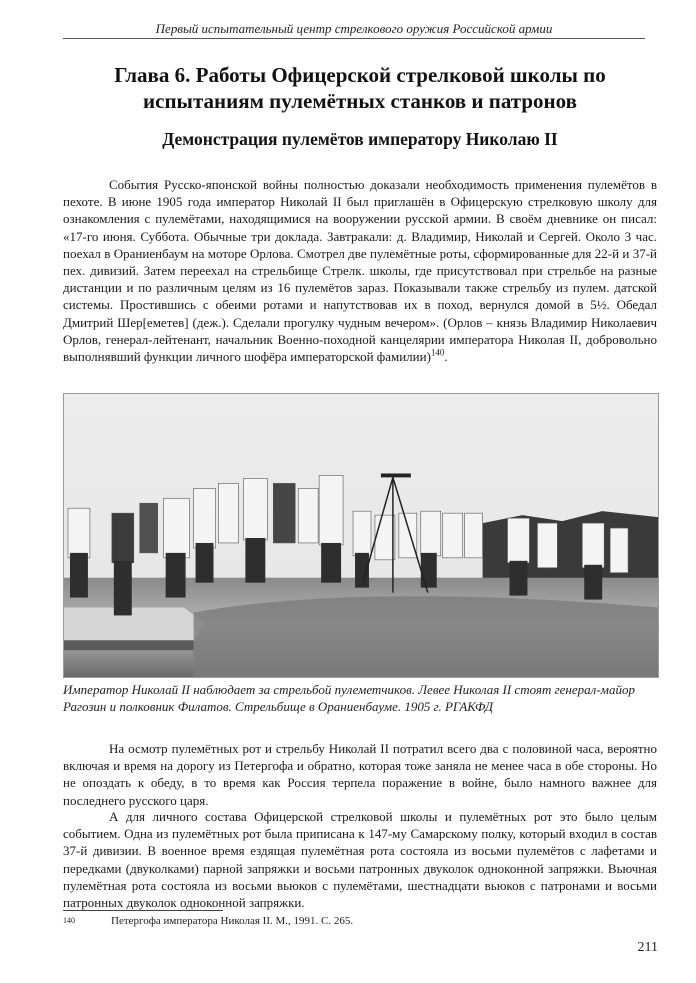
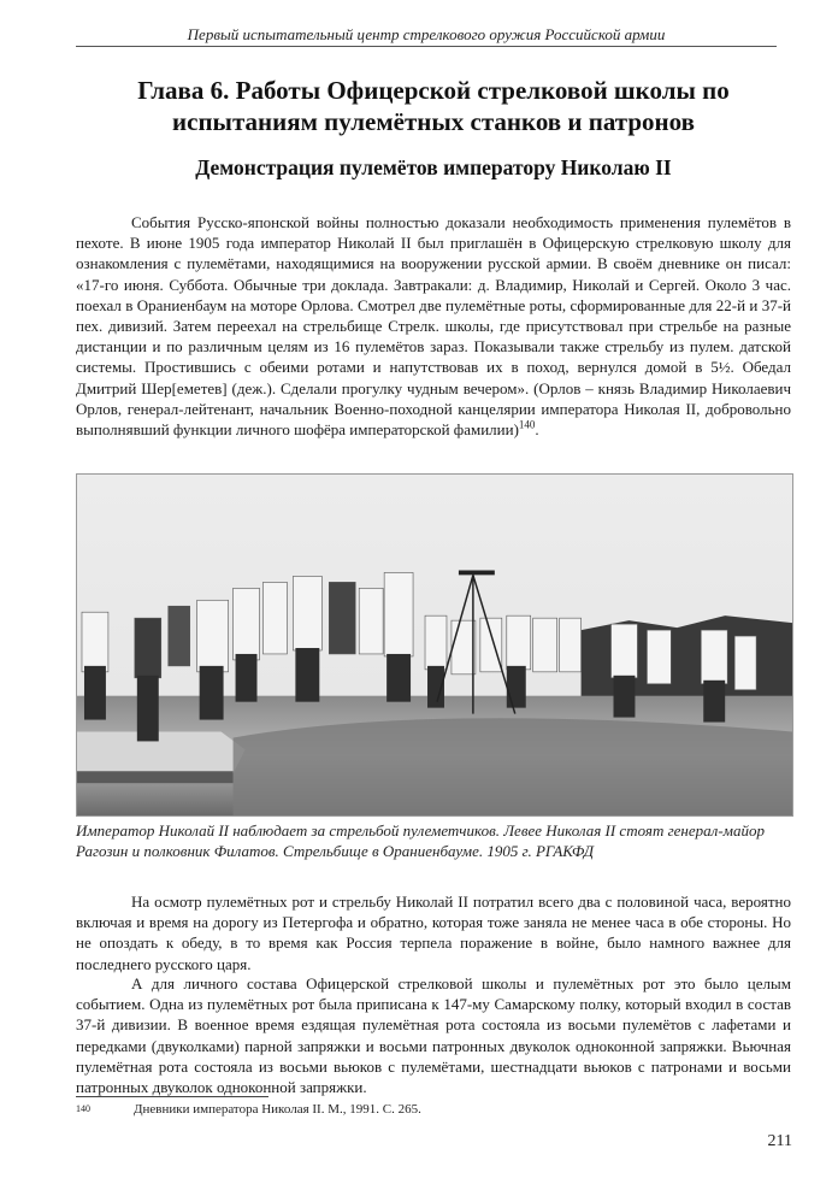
  Первый испытательный центр стрелкового оружия Российской армии
  Глава 6. Работы Офицерской стрелковой школы по испытаниям пулемётных станков и патронов
  Демонстрация пулемётов императору Николаю II
  События Русско-японской войны полностью доказали необходимость применения пулемётов в пехоте. В июне 1905 года император Николай II был приглашён в Офицерскую стрелковую школу для ознакомления с пулемётами, находящимися на вооружении русской армии. В своём дневнике он писал: «17-го июня. Суббота. Обычные три доклада. Завтракали: д. Владимир, Николай и Сергей. Около 3 час. поехал в Ораниенбаум на моторе Орлова. Смотрел две пулемётные роты, сформированные для 22-й и 37-й пех. дивизий. Затем переехал на стрельбище Стрелк. школы, где присутствовал при стрельбе на разные дистанции и по различным целям из 16 пулемётов зараз. Показывали также стрельбу из пулем. датской системы. Простившись с обеими ротами и напутствовав их в поход, вернулся домой в 5½. Обедал Дмитрий Шер[еметев] (деж.). Сделали прогулку чудным вечером». (Орлов – князь Владимир Николаевич Орлов, генерал-лейтенант, начальник Военно-походной канцелярии императора Николая II, добровольно выполнявший функции личного шофёра императорской фамилии)140.
  Император Николай II наблюдает за стрельбой пулеметчиков. Левее Николая II стоят генерал-майор Рагозин и полковник Филатов. Стрельбище в Ораниенбауме. 1905 г. РГАКФД
  На осмотр пулемётных рот и стрельбу Николай II потратил всего два с половиной часа, вероятно включая и время на дорогу из Петергофа и обратно, которая тоже заняла не менее часа в обе стороны. Но не опоздать к обеду, в то время как Россия терпела поражение в войне, было намного важнее для последнего русского царя.
  А для личного состава Офицерской стрелковой школы и пулемётных рот это было целым событием. Одна из пулемётных рот была приписана к 147-му Самарскому полку, который входил в состав 37-й дивизии. В военное время ездящая пулемётная рота состояла из восьми пулемётов с лафетами и передками (двуколками) парной запряжки и восьми патронных двуколок одноконной запряжки. Вьючная пулемётная рота состояла из восьми вьюков с пулемётами, шестнадцати вьюков с патронами и восьми патронных двуколок одноконной запряжки.
- 140 Петергофа императора Николая II. М., 1991. С. 265.
+ 140 Дневники императора Николая II. М., 1991. С. 265.
  211
